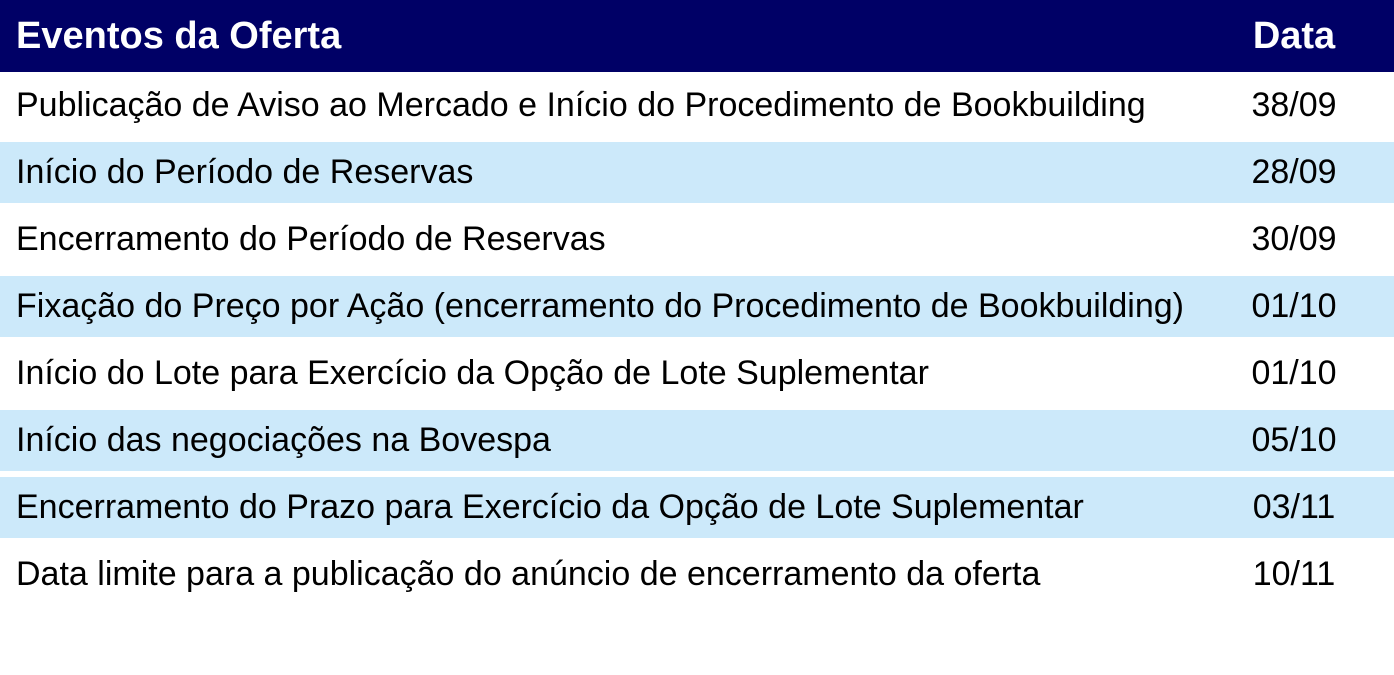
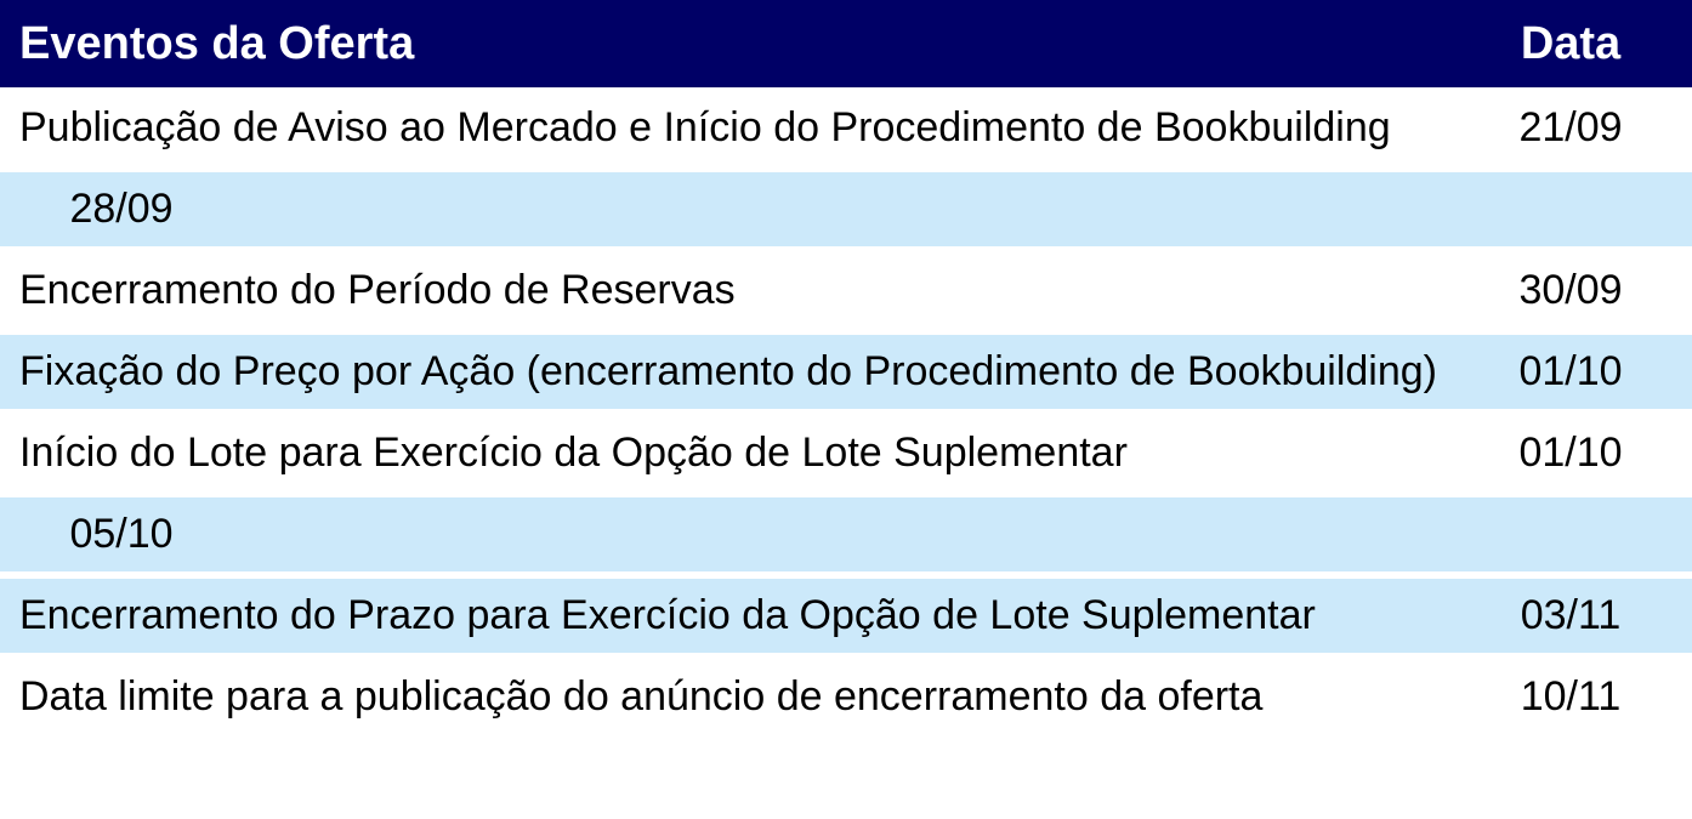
  Eventos da Oferta
  Data
  Publicação de Aviso ao Mercado e Início do Procedimento de Bookbuilding
- 38/09
+ 21/09
- Início do Período de Reservas
  28/09
  Encerramento do Período de Reservas
  30/09
  Fixação do Preço por Ação (encerramento do Procedimento de Bookbuilding)
  01/10
  Início do Lote para Exercício da Opção de Lote Suplementar
  01/10
- Início das negociações na Bovespa
  05/10
  Encerramento do Prazo para Exercício da Opção de Lote Suplementar
  03/11
  Data limite para a publicação do anúncio de encerramento da oferta
  10/11
